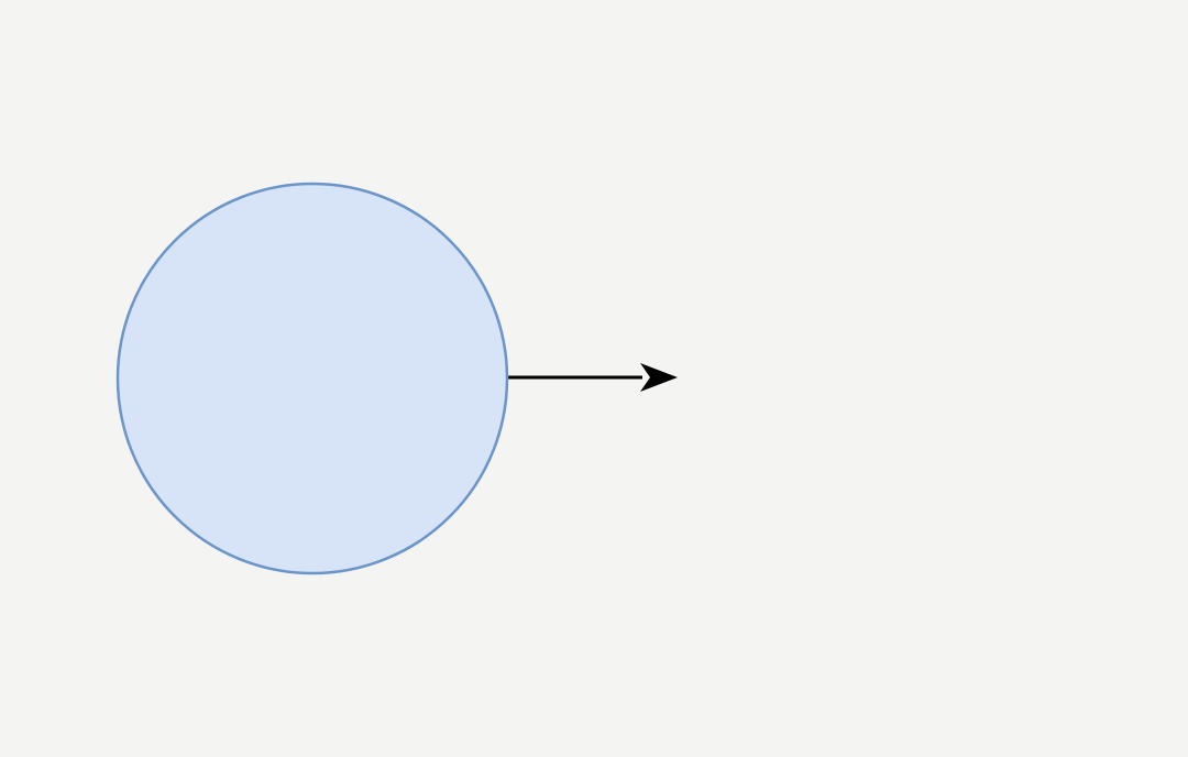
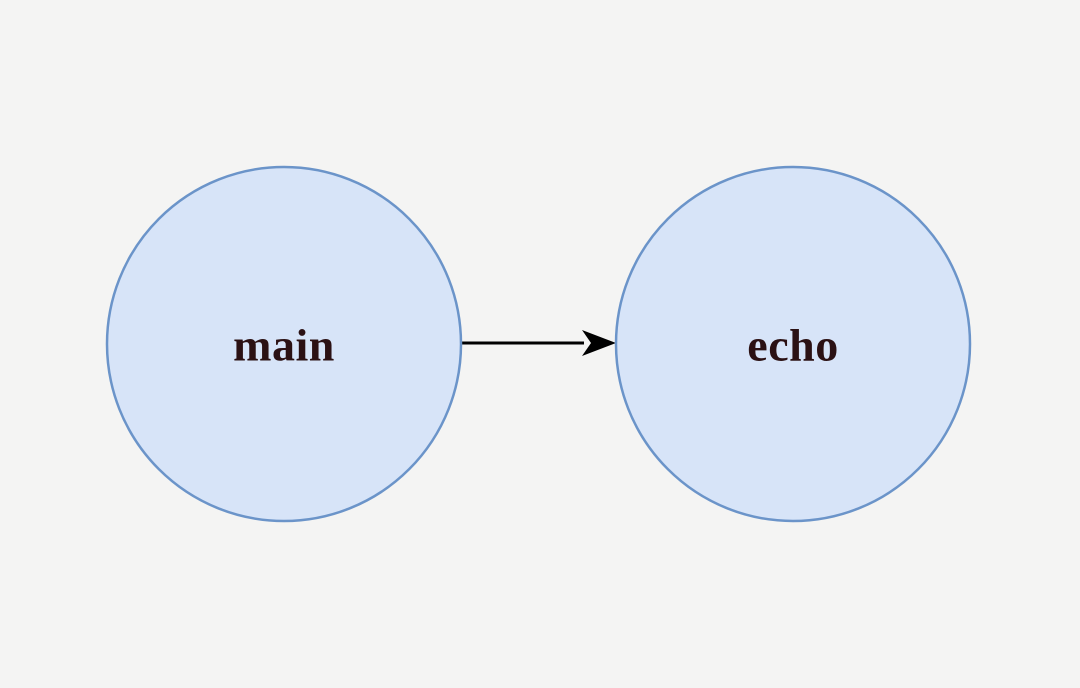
+ main
+ echo
